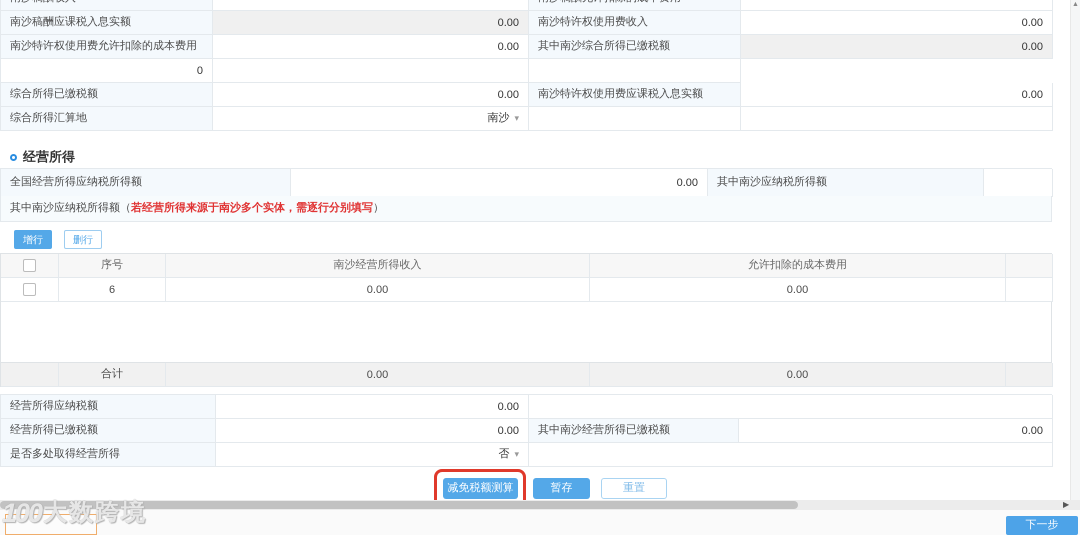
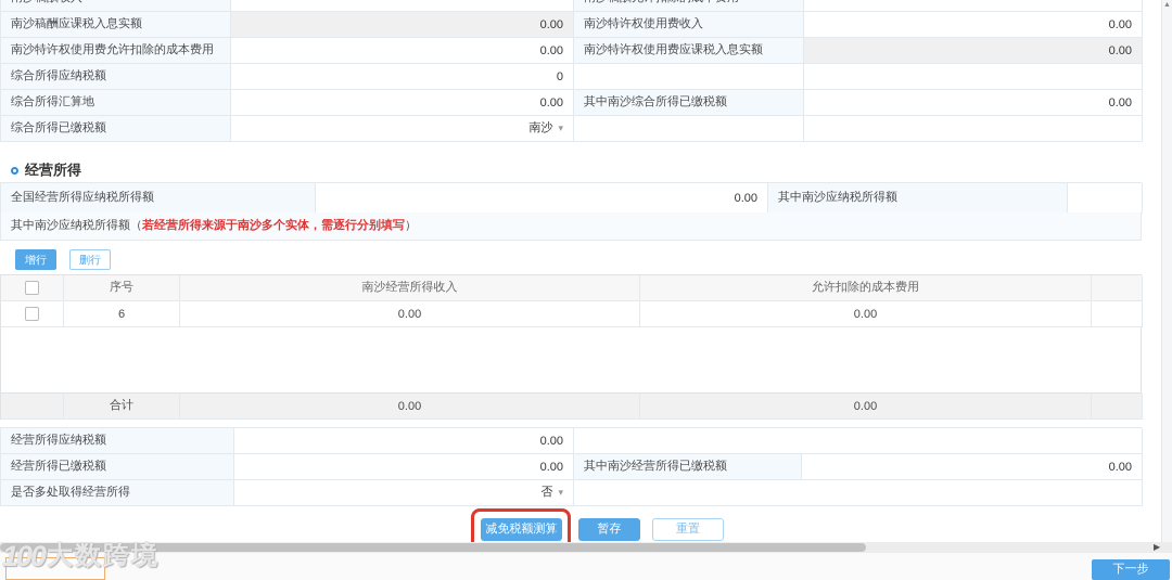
  南沙稿酬应课税入息实额
  0.00
  南沙特许权使用费收入
  0.00
  南沙特许权使用费允许扣除的成本费用
  0.00
- 其中南沙综合所得已缴税额
+ 南沙特许权使用费应课税入息实额
  0.00
+ 综合所得应纳税额
  0
- 综合所得已缴税额
+ 综合所得汇算地
  0.00
- 南沙特许权使用费应课税入息实额
+ 其中南沙综合所得已缴税额
  0.00
- 综合所得汇算地
+ 综合所得已缴税额
  南沙
  ▾
  经营所得
  全国经营所得应纳税所得额
  0.00
  其中南沙应纳税所得额
  其中南沙应纳税所得额（
  若经营所得来源于南沙多个实体，需逐行分别填写
  ）
  增行
  删行
  序号
  南沙经营所得收入
  允许扣除的成本费用
  6
  0.00
  0.00
  合计
  0.00
  0.00
  经营所得应纳税额
  0.00
  经营所得已缴税额
  0.00
  其中南沙经营所得已缴税额
  0.00
  是否多处取得经营所得
  否
  ▾
  减免税额测算
  暂存
  重置
  ▶
  下一步
  100
  大数跨境
